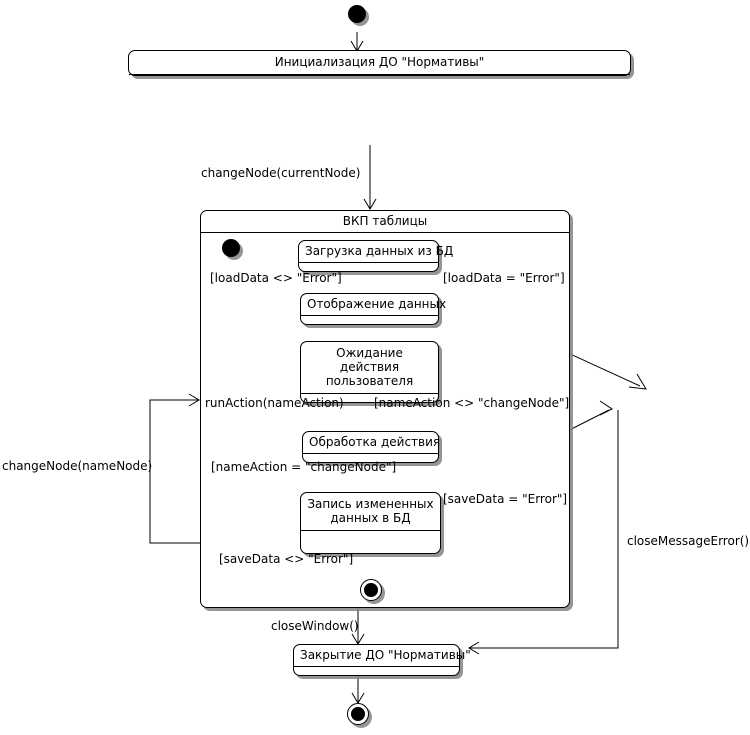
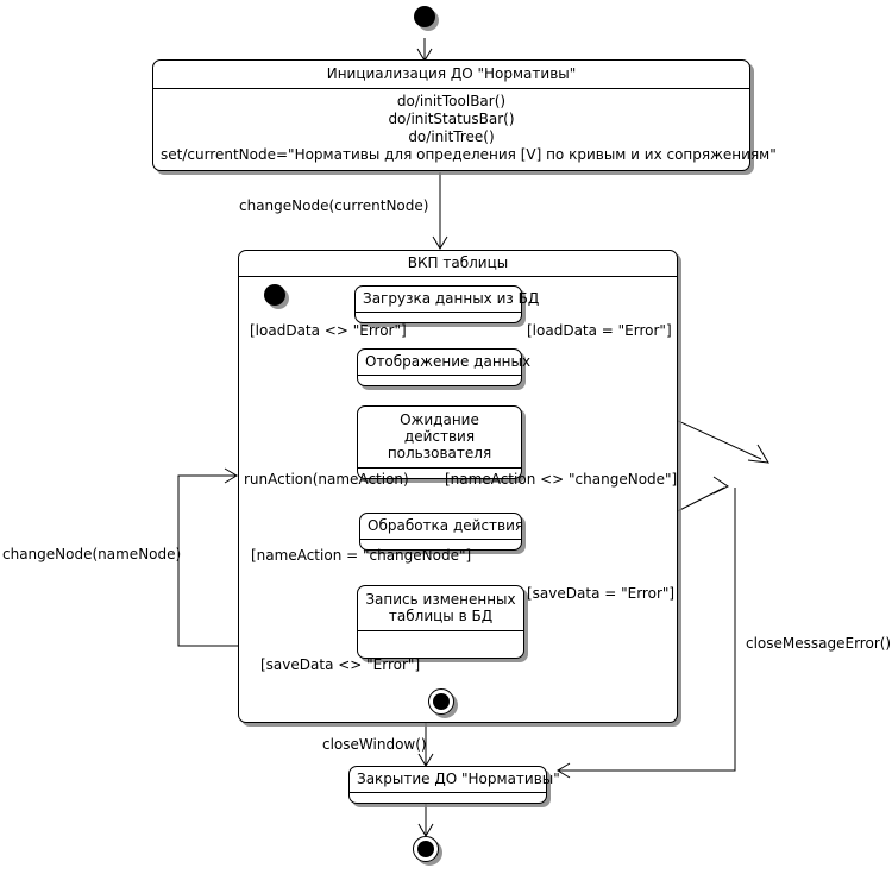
  Инициализация ДО "Нормативы"
+ do/initToolBar()
+ do/initStatusBar()
+ do/initTree()
+ set/currentNode="Нормативы для определения [V] по кривым и их сопряжениям"
  changeNode(currentNode)
  ВКП таблицы
  Загрузка данных из БД
  Отображение данных
  Ожидание действия пользователя
  Обработка действия
- Запись измененных данных в БД
+ Запись измененных таблицы в БД
  Закрытие ДО "Нормативы"
  [loadData <> "Error"]
  [loadData = "Error"]
  runAction(nameAction)
  [nameAction <> "changeNode"]
  [nameAction = "changeNode"]
  [saveData = "Error"]
  [saveData <> "Error"]
  changeNode(nameNode)
  closeWindow()
  closeMessageError()
